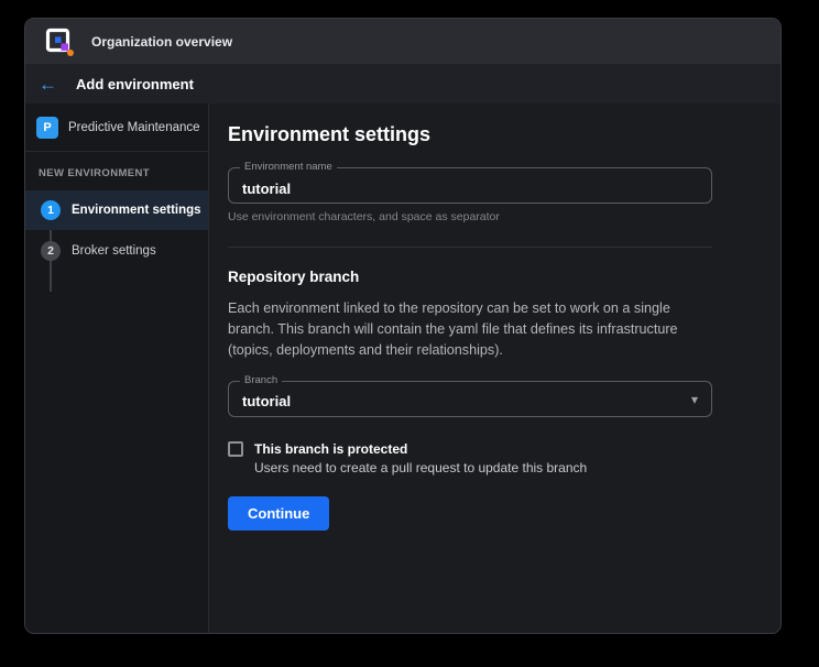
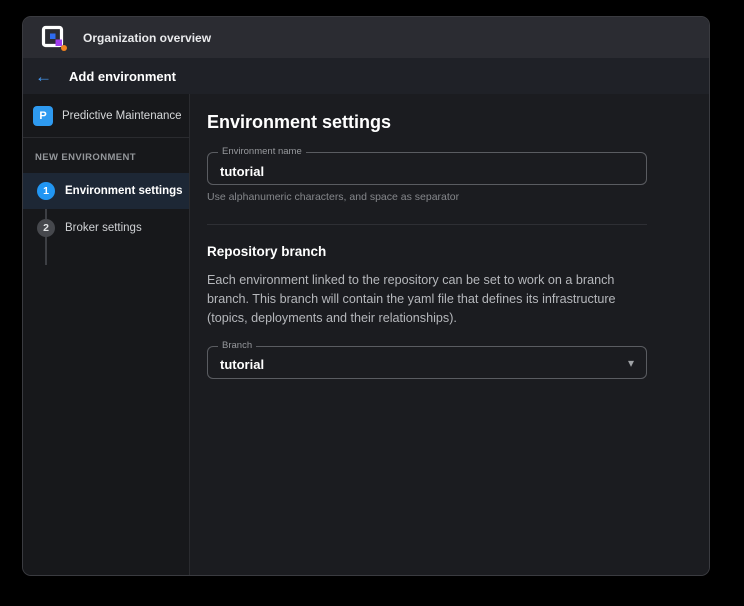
  Organization overview
  ←
  Add environment
  P
  Predictive Maintenance
  NEW ENVIRONMENT
  1
  Environment settings
  2
  Broker settings
  Environment settings
  Environment name
  tutorial
- Use environment characters, and space as separator
+ Use alphanumeric characters, and space as separator
  Repository branch
- Each environment linked to the repository can be set to work on a single branch. This branch will contain the yaml file that defines its infrastructure (topics, deployments and their relationships).
+ Each environment linked to the repository can be set to work on a branch branch. This branch will contain the yaml file that defines its infrastructure (topics, deployments and their relationships).
  Branch
  tutorial
  ▾
- This branch is protected
- Users need to create a pull request to update this branch
- Continue
